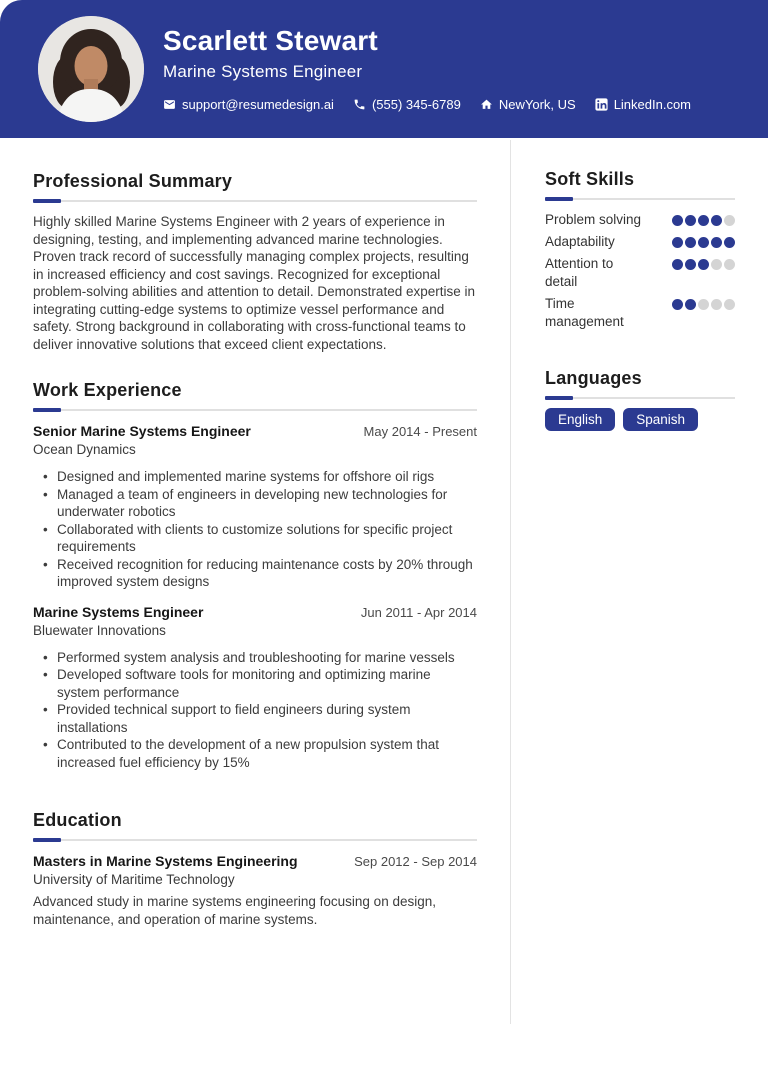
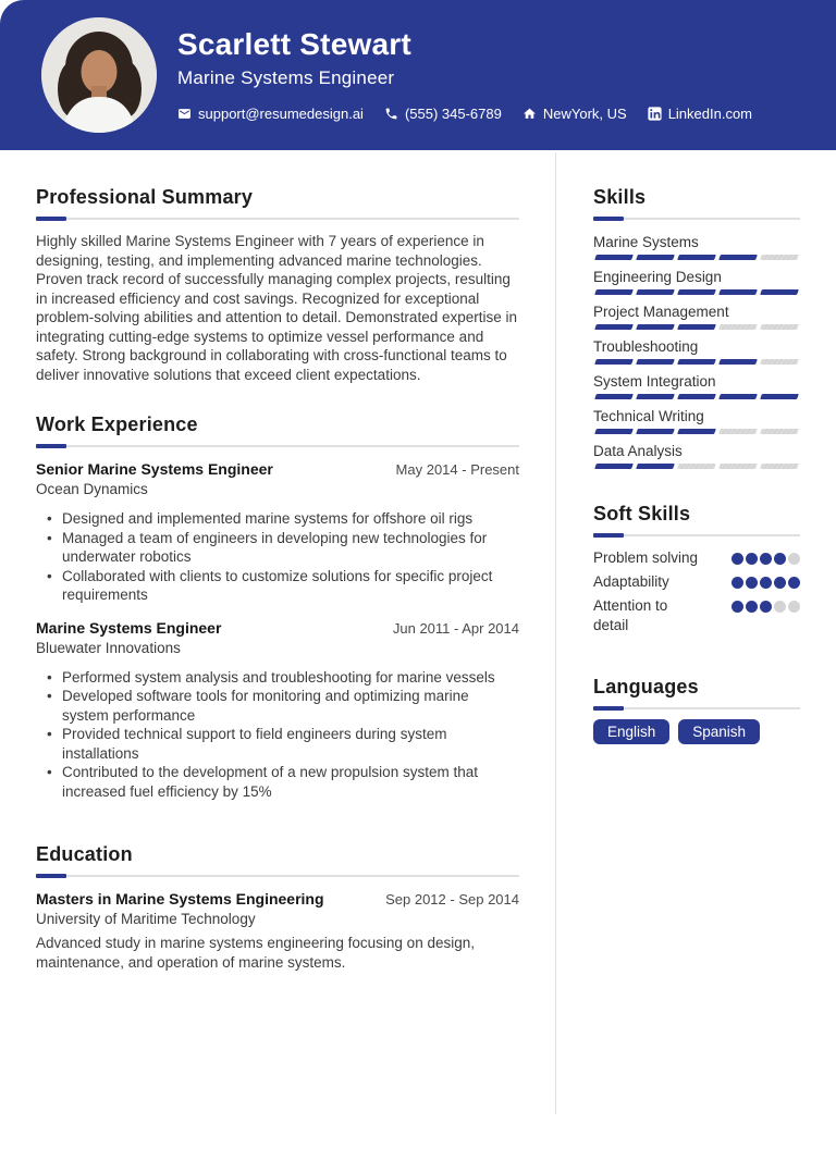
  Scarlett Stewart
  Marine Systems Engineer
  support@resumedesign.ai
  (555) 345-6789
  NewYork, US
  LinkedIn.com
  Professional Summary
- Highly skilled Marine Systems Engineer with 2 years of experience in designing, testing, and implementing advanced marine technologies. Proven track record of successfully managing complex projects, resulting in increased efficiency and cost savings. Recognized for exceptional problem-solving abilities and attention to detail. Demonstrated expertise in integrating cutting-edge systems to optimize vessel performance and safety. Strong background in collaborating with cross-functional teams to deliver innovative solutions that exceed client expectations.
+ Highly skilled Marine Systems Engineer with 7 years of experience in designing, testing, and implementing advanced marine technologies. Proven track record of successfully managing complex projects, resulting in increased efficiency and cost savings. Recognized for exceptional problem-solving abilities and attention to detail. Demonstrated expertise in integrating cutting-edge systems to optimize vessel performance and safety. Strong background in collaborating with cross-functional teams to deliver innovative solutions that exceed client expectations.
  Work Experience
  Senior Marine Systems Engineer
  May 2014 - Present
  Ocean Dynamics
  Designed and implemented marine systems for offshore oil rigs
  Managed a team of engineers in developing new technologies for underwater robotics
  Collaborated with clients to customize solutions for specific project requirements
- Received recognition for reducing maintenance costs by 20% through improved system designs
  Marine Systems Engineer
  Jun 2011 - Apr 2014
  Bluewater Innovations
  Performed system analysis and troubleshooting for marine vessels
  Developed software tools for monitoring and optimizing marine system performance
  Provided technical support to field engineers during system installations
  Contributed to the development of a new propulsion system that increased fuel efficiency by 15%
  Education
  Masters in Marine Systems Engineering
  Sep 2012 - Sep 2014
  University of Maritime Technology
  Advanced study in marine systems engineering focusing on design, maintenance, and operation of marine systems.
+ Skills
+ Marine Systems
+ Engineering Design
+ Project Management
+ Troubleshooting
+ System Integration
+ Technical Writing
+ Data Analysis
  Soft Skills
  Problem solving
  Adaptability
  Attention to detail
- Time management
  Languages
  English
  Spanish
